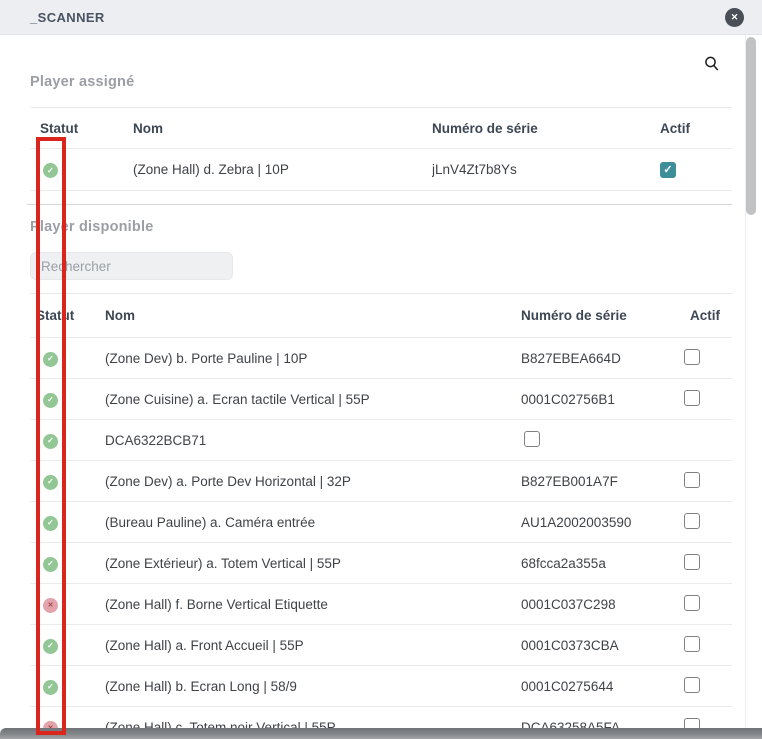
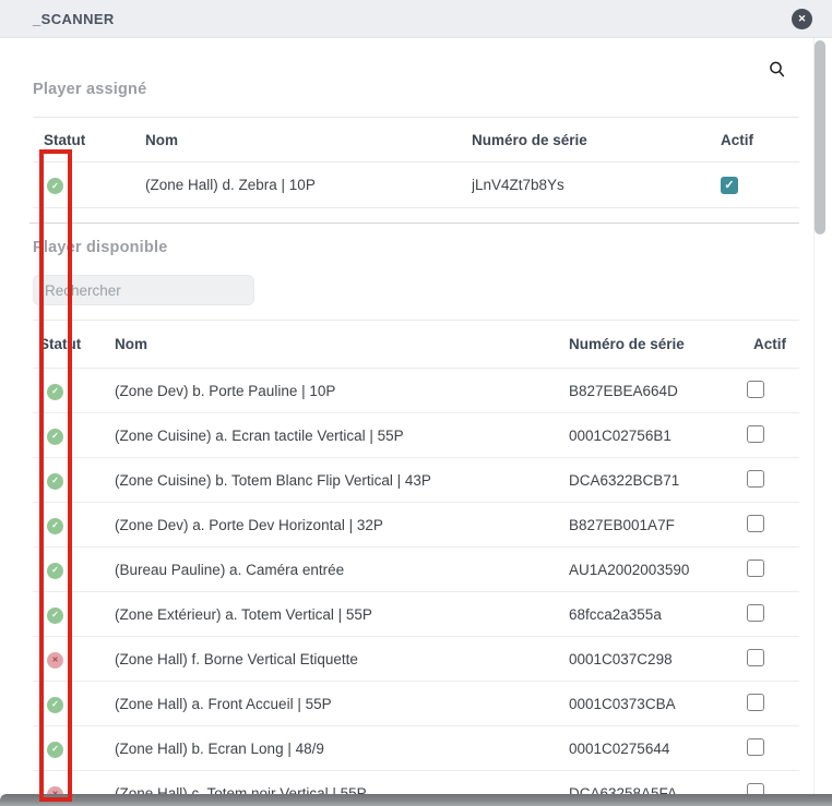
  _SCANNER
  ✕
  Player assigné
  Statut
  Nom
  Numéro de série
  Actif
  ✓
  (Zone Hall) d. Zebra | 10P
  jLnV4Zt7b8Ys
  ✓
  Player disponible
  Rechercher
  Statut
  Nom
  Numéro de série
  Actif
  ✓
  (Zone Dev) b. Porte Pauline | 10P
  B827EBEA664D
  ✓
  (Zone Cuisine) a. Ecran tactile Vertical | 55P
  0001C02756B1
  ✓
+ (Zone Cuisine) b. Totem Blanc Flip Vertical | 43P
  DCA6322BCB71
  ✓
  (Zone Dev) a. Porte Dev Horizontal | 32P
  B827EB001A7F
  ✓
  (Bureau Pauline) a. Caméra entrée
  AU1A2002003590
  ✓
  (Zone Extérieur) a. Totem Vertical | 55P
  68fcca2a355a
  (Zone Hall) f. Borne Vertical Etiquette
  0001C037C298
  ✓
  (Zone Hall) a. Front Accueil | 55P
  0001C0373CBA
  ✓
- (Zone Hall) b. Ecran Long | 58/9
+ (Zone Hall) b. Ecran Long | 48/9
  0001C0275644
  (Zone Hall) c. Totem noir Vertical | 55P
  DCA63258A5FA
